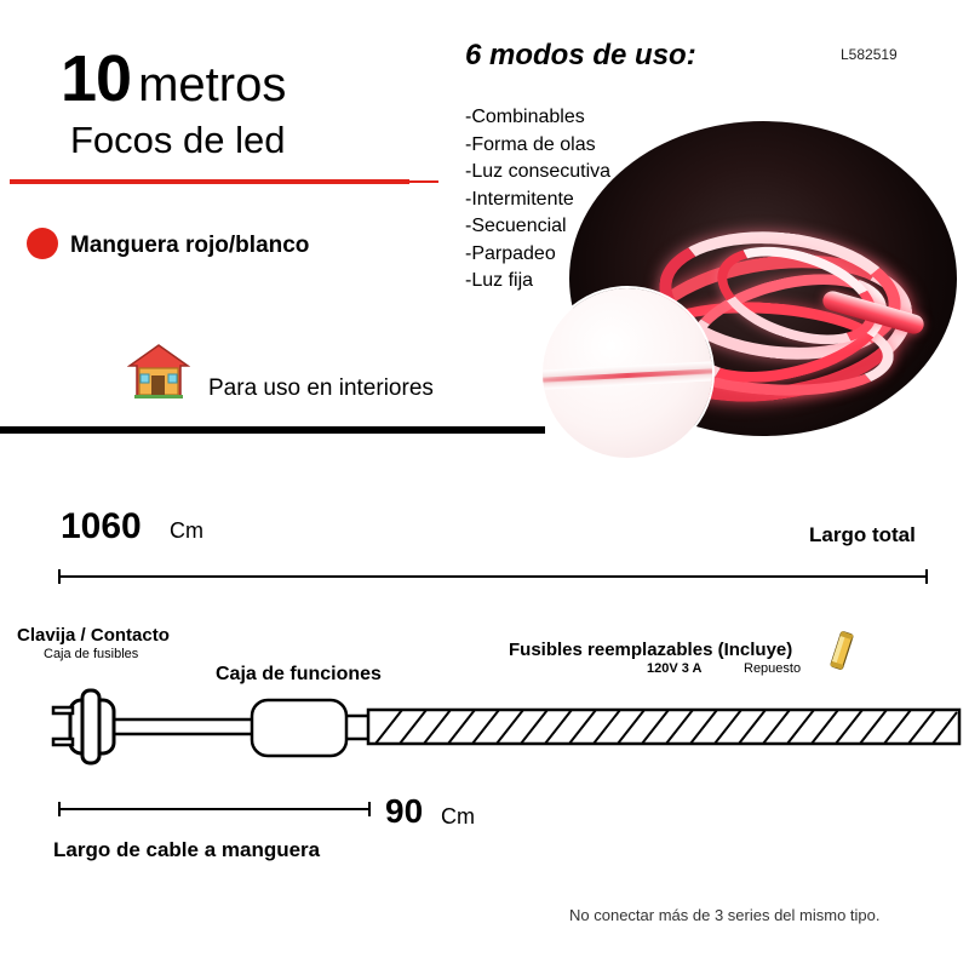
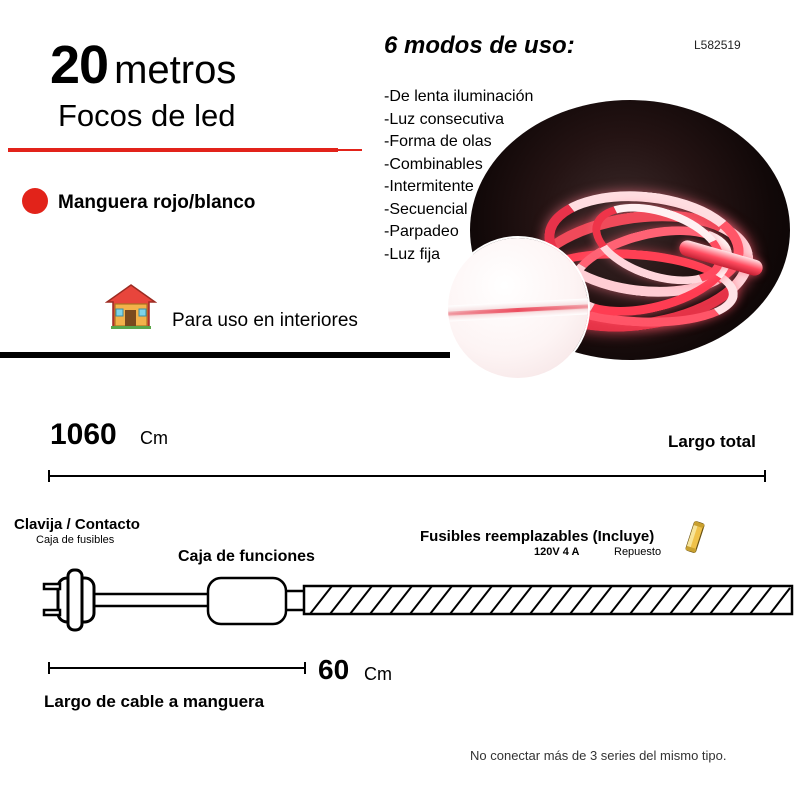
- 10 metros
+ 20 metros
  Focos de led
  Manguera rojo/blanco
  Para uso en interiores
  6 modos de uso:
+ -De lenta iluminación
- -Combinables
+ -Luz consecutiva
  -Forma de olas
- -Luz consecutiva
+ -Combinables
  -Intermitente
  -Secuencial
  -Parpadeo
  -Luz fija
  L582519
  1060
  Cm
  Largo total
  Clavija / Contacto
  Caja de fusibles
  Caja de funciones
  Fusibles reemplazables (Incluye)
- 120V 3 A
+ 120V 4 A
  Repuesto
- 90
+ 60
  Cm
  Largo de cable a manguera
  No conectar más de 3 series del mismo tipo.
